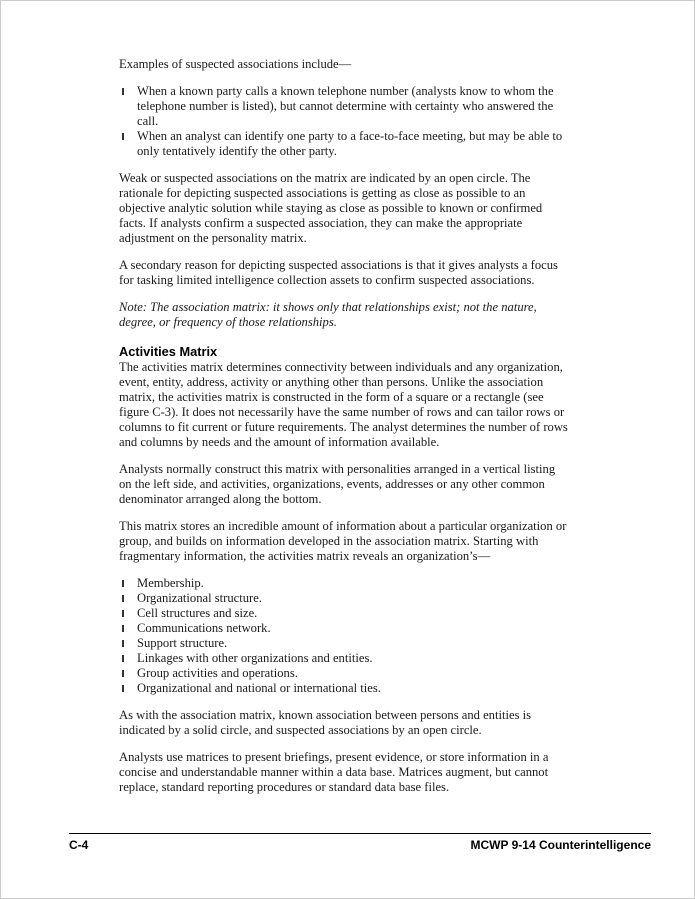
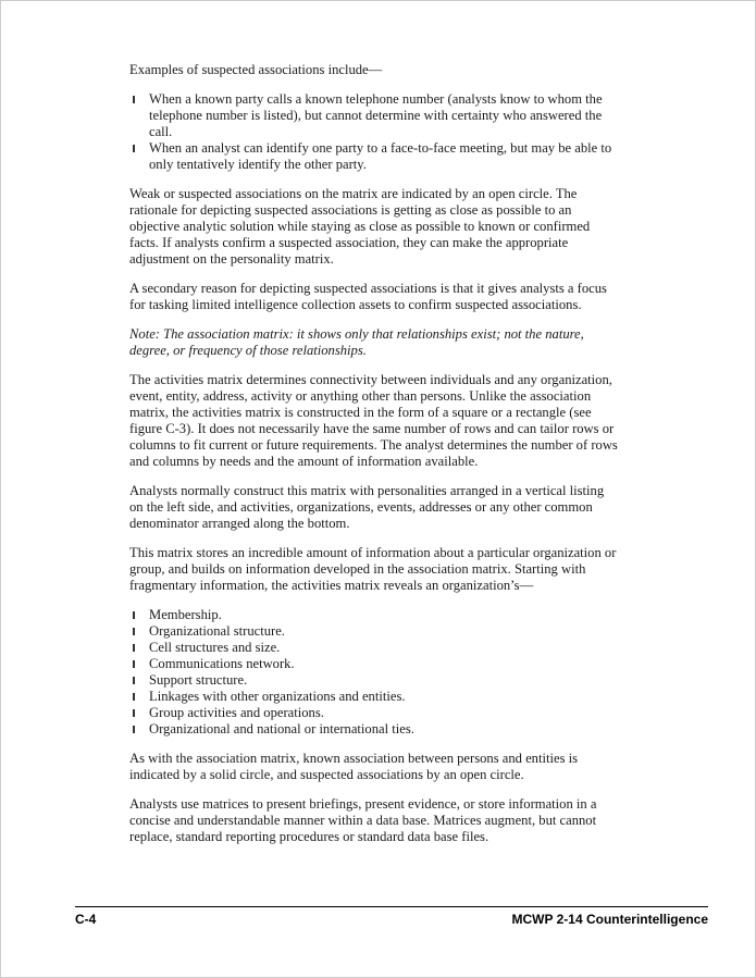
  Examples of suspected associations include—
  When a known party calls a known telephone number (analysts know to whom the telephone number is listed), but cannot determine with certainty who answered the call.
  When an analyst can identify one party to a face-to-face meeting, but may be able to only tentatively identify the other party.
  Weak or suspected associations on the matrix are indicated by an open circle. The rationale for depicting suspected associations is getting as close as possible to an objective analytic solution while staying as close as possible to known or confirmed facts. If analysts confirm a suspected association, they can make the appropriate adjustment on the personality matrix.
  A secondary reason for depicting suspected associations is that it gives analysts a focus for tasking limited intelligence collection assets to confirm suspected associations.
  Note: The association matrix: it shows only that relationships exist; not the nature, degree, or frequency of those relationships.
- Activities Matrix
  The activities matrix determines connectivity between individuals and any organization, event, entity, address, activity or anything other than persons. Unlike the association matrix, the activities matrix is constructed in the form of a square or a rectangle (see figure C-3). It does not necessarily have the same number of rows and can tailor rows or columns to fit current or future requirements. The analyst determines the number of rows and columns by needs and the amount of information available.
  Analysts normally construct this matrix with personalities arranged in a vertical listing on the left side, and activities, organizations, events, addresses or any other common denominator arranged along the bottom.
  This matrix stores an incredible amount of information about a particular organization or group, and builds on information developed in the association matrix. Starting with fragmentary information, the activities matrix reveals an organization’s—
  Membership.
  Organizational structure.
  Cell structures and size.
  Communications network.
  Support structure.
  Linkages with other organizations and entities.
  Group activities and operations.
  Organizational and national or international ties.
  As with the association matrix, known association between persons and entities is indicated by a solid circle, and suspected associations by an open circle.
  Analysts use matrices to present briefings, present evidence, or store information in a concise and understandable manner within a data base. Matrices augment, but cannot replace, standard reporting procedures or standard data base files.
  C-4
- MCWP 9-14 Counterintelligence
+ MCWP 2-14 Counterintelligence
